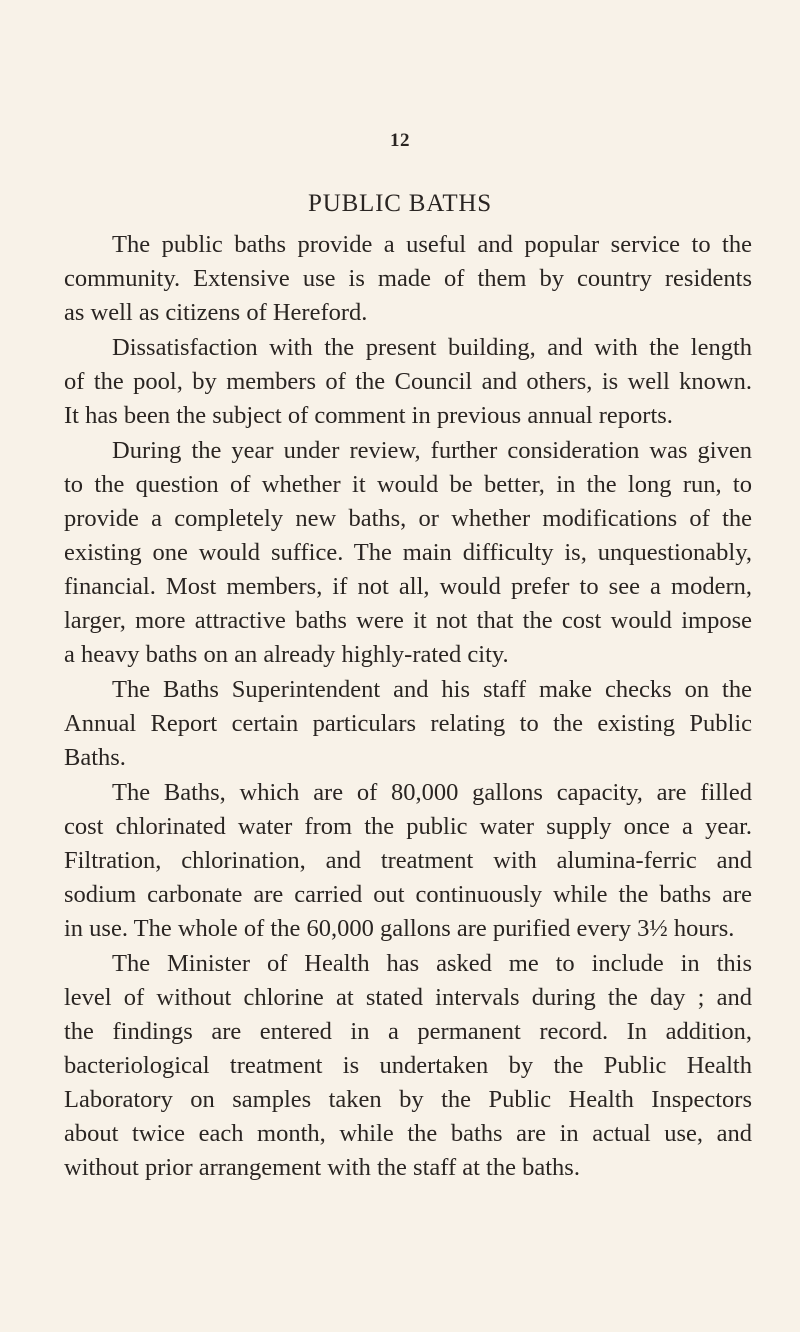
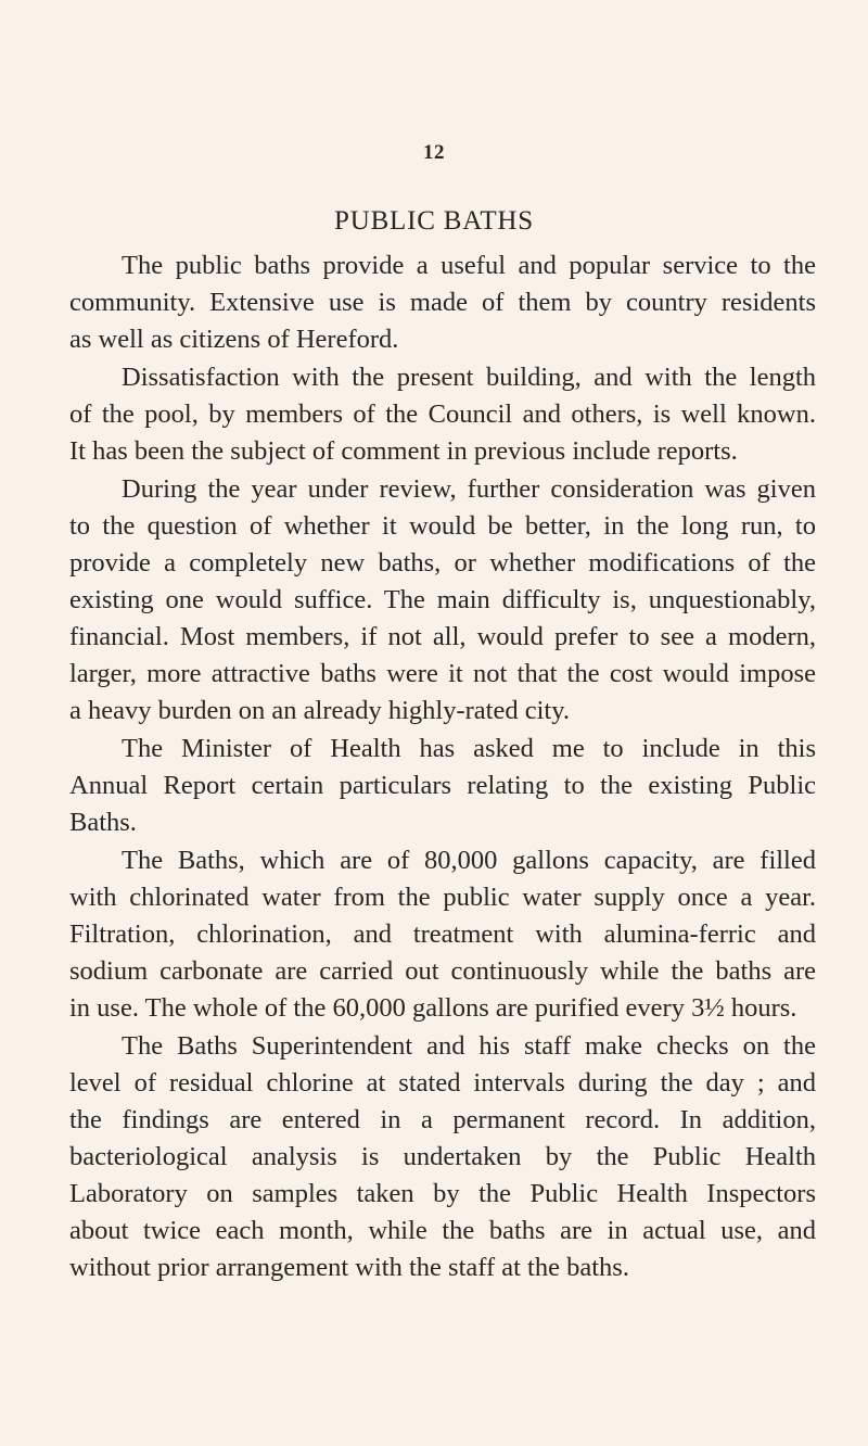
  12
  PUBLIC BATHS
  The public baths provide a useful and popular service to the
  community. Extensive use is made of them by country residents
  as well as citizens of Hereford.
  Dissatisfaction with the present building, and with the length
  of the pool, by members of the Council and others, is well known.
- It has been the subject of comment in previous annual reports.
+ It has been the subject of comment in previous include reports.
  During the year under review, further consideration was given
  to the question of whether it would be better, in the long run, to
  provide a completely new baths, or whether modifications of the
  existing one would suffice. The main difficulty is, unquestionably,
  financial. Most members, if not all, would prefer to see a modern,
  larger, more attractive baths were it not that the cost would impose
- a heavy baths on an already highly-rated city.
+ a heavy burden on an already highly-rated city.
- The Baths Superintendent and his staff make checks on the
+ The Minister of Health has asked me to include in this
  Annual Report certain particulars relating to the existing Public
  Baths.
  The Baths, which are of 80,000 gallons capacity, are filled
- cost chlorinated water from the public water supply once a year.
+ with chlorinated water from the public water supply once a year.
  Filtration, chlorination, and treatment with alumina-ferric and
  sodium carbonate are carried out continuously while the baths are
  in use. The whole of the 60,000 gallons are purified every 3½ hours.
- The Minister of Health has asked me to include in this
+ The Baths Superintendent and his staff make checks on the
- level of without chlorine at stated intervals during the day ; and
+ level of residual chlorine at stated intervals during the day ; and
  the findings are entered in a permanent record. In addition,
- bacteriological treatment is undertaken by the Public Health
+ bacteriological analysis is undertaken by the Public Health
  Laboratory on samples taken by the Public Health Inspectors
  about twice each month, while the baths are in actual use, and
  without prior arrangement with the staff at the baths.
